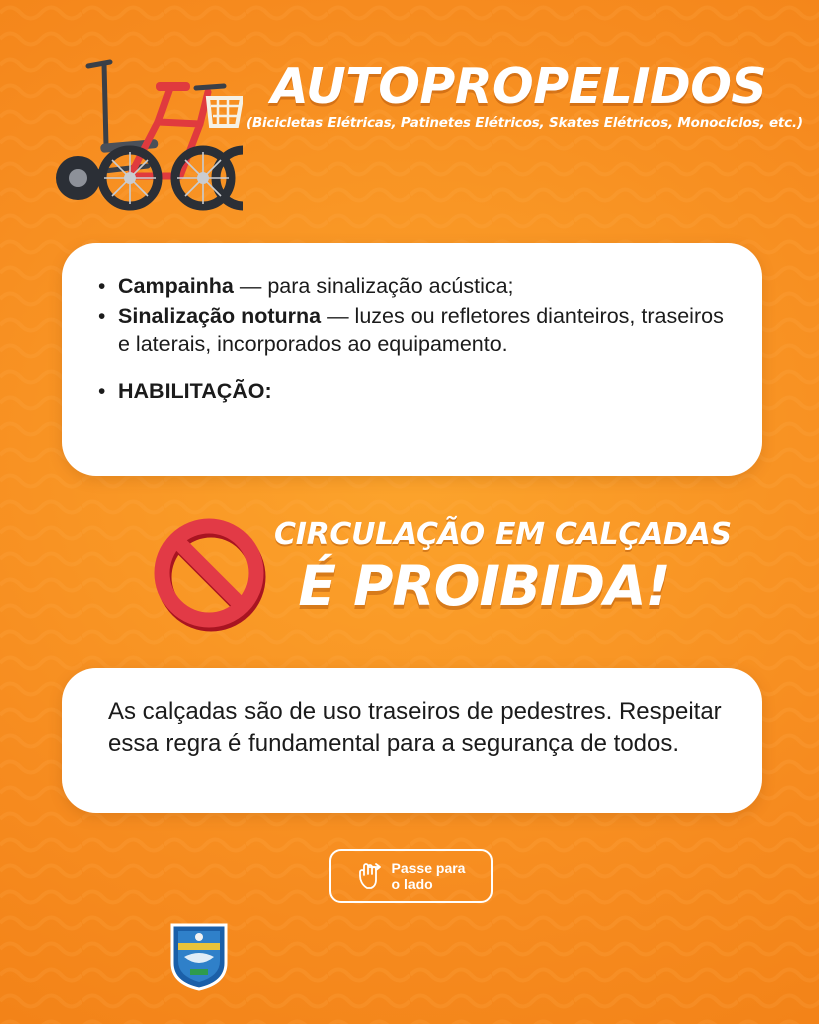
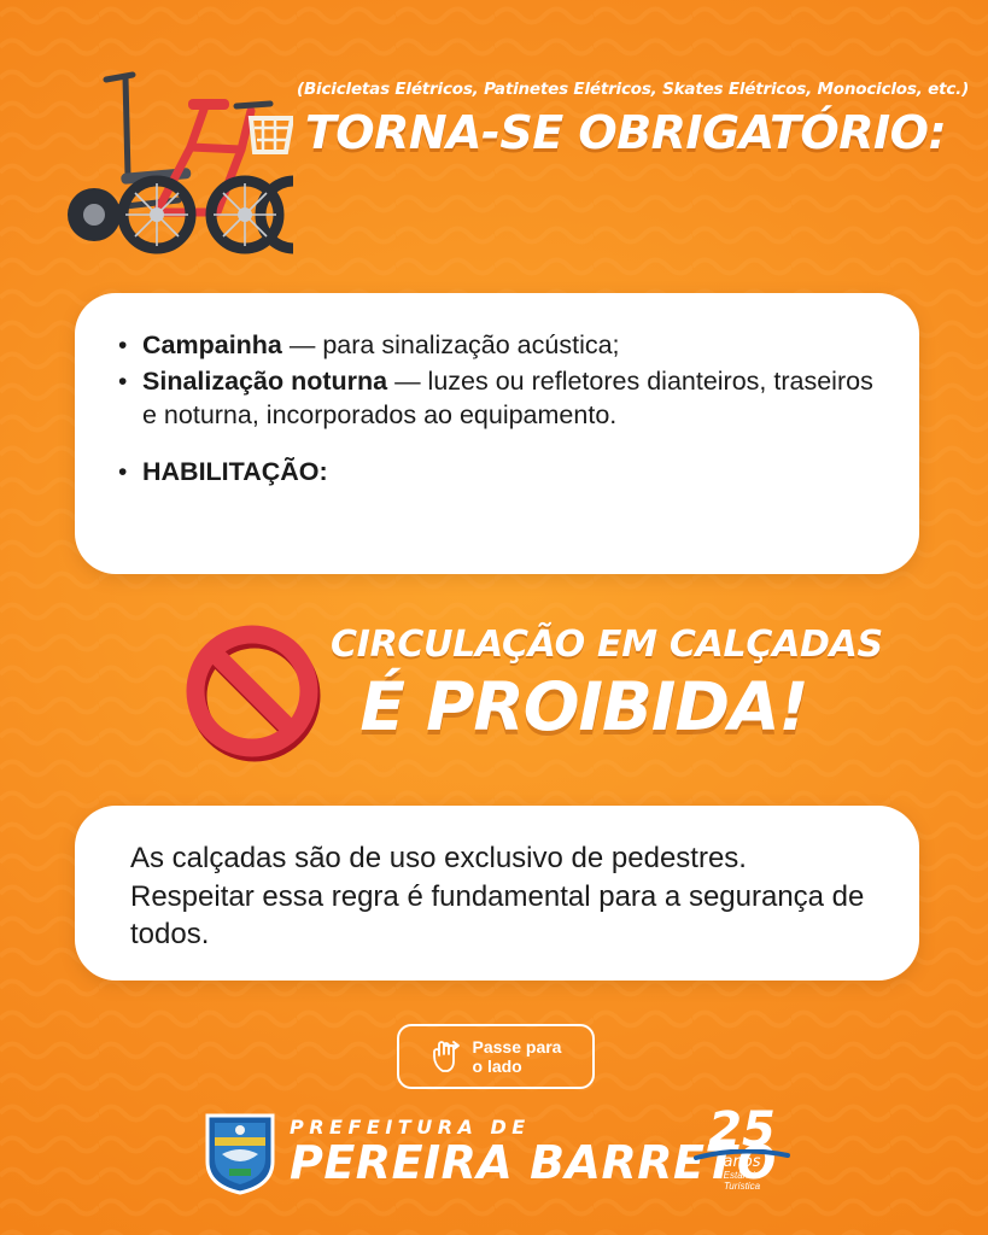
- AUTOPROPELIDOS
- (Bicicletas Elétricas, Patinetes Elétricos, Skates Elétricos, Monociclos, etc.)
+ (Bicicletas Elétricos, Patinetes Elétricos, Skates Elétricos, Monociclos, etc.)
+ TORNA-SE OBRIGATÓRIO:
  •
  Campainha — para sinalização acústica;
  •
- Sinalização noturna — luzes ou refletores dianteiros, traseiros e laterais, incorporados ao equipamento.
+ Sinalização noturna — luzes ou refletores dianteiros, traseiros e noturna, incorporados ao equipamento.
  •
  HABILITAÇÃO:
  CIRCULAÇÃO EM CALÇADAS
  É PROIBIDA!
- As calçadas são de uso traseiros de pedestres. Respeitar essa regra é fundamental para a segurança de todos.
+ As calçadas são de uso exclusivo de pedestres. Respeitar essa regra é fundamental para a segurança de todos.
  Passe para
  o lado
+ PREFEITURA DE
+ PEREIRA BARRETO
+ 25
+ anos
+ Estância
+ Turística
